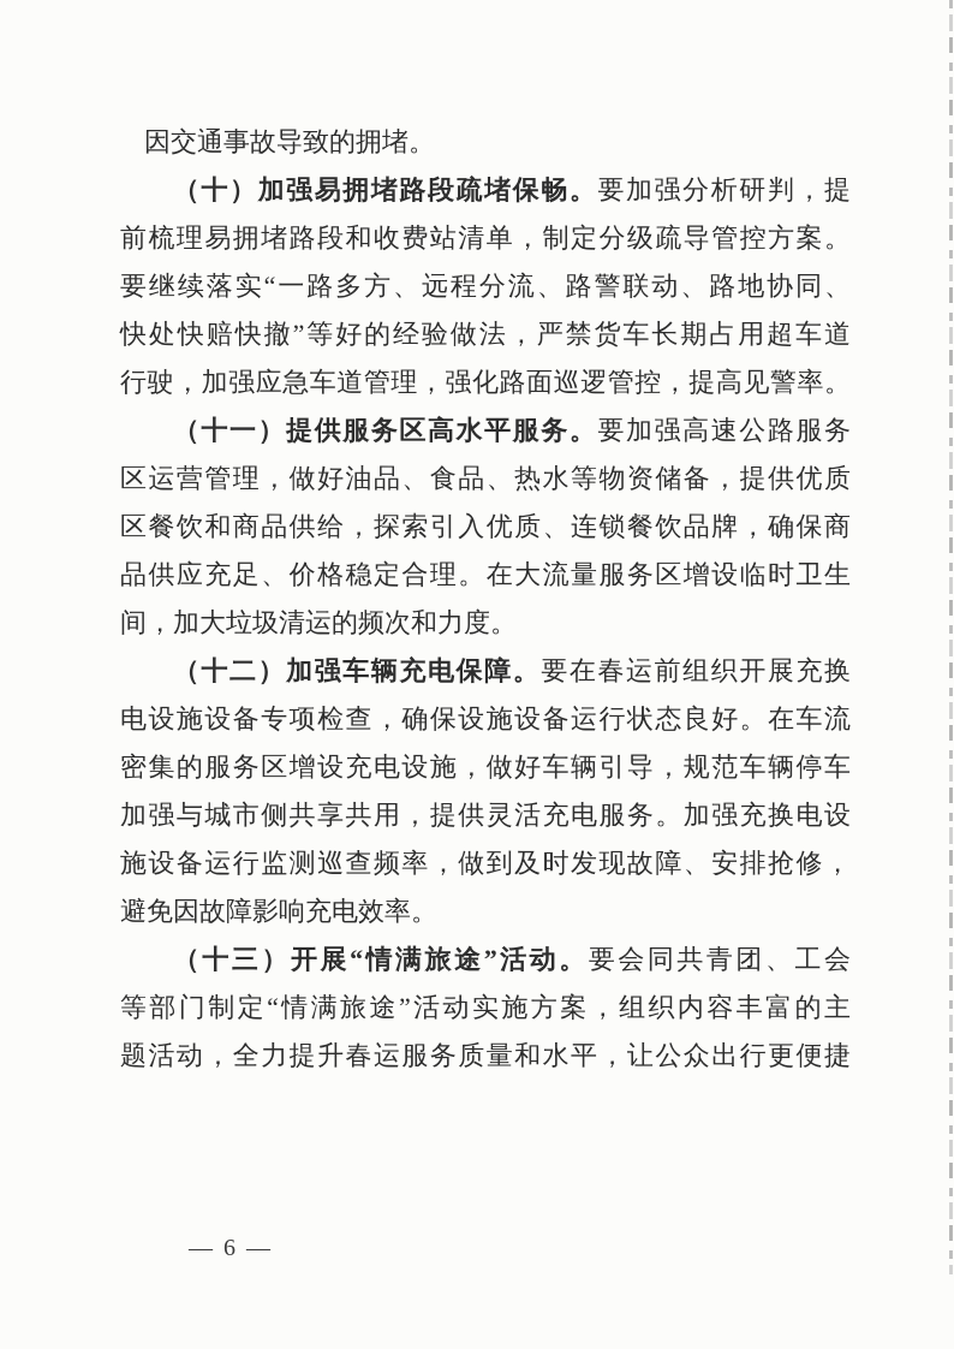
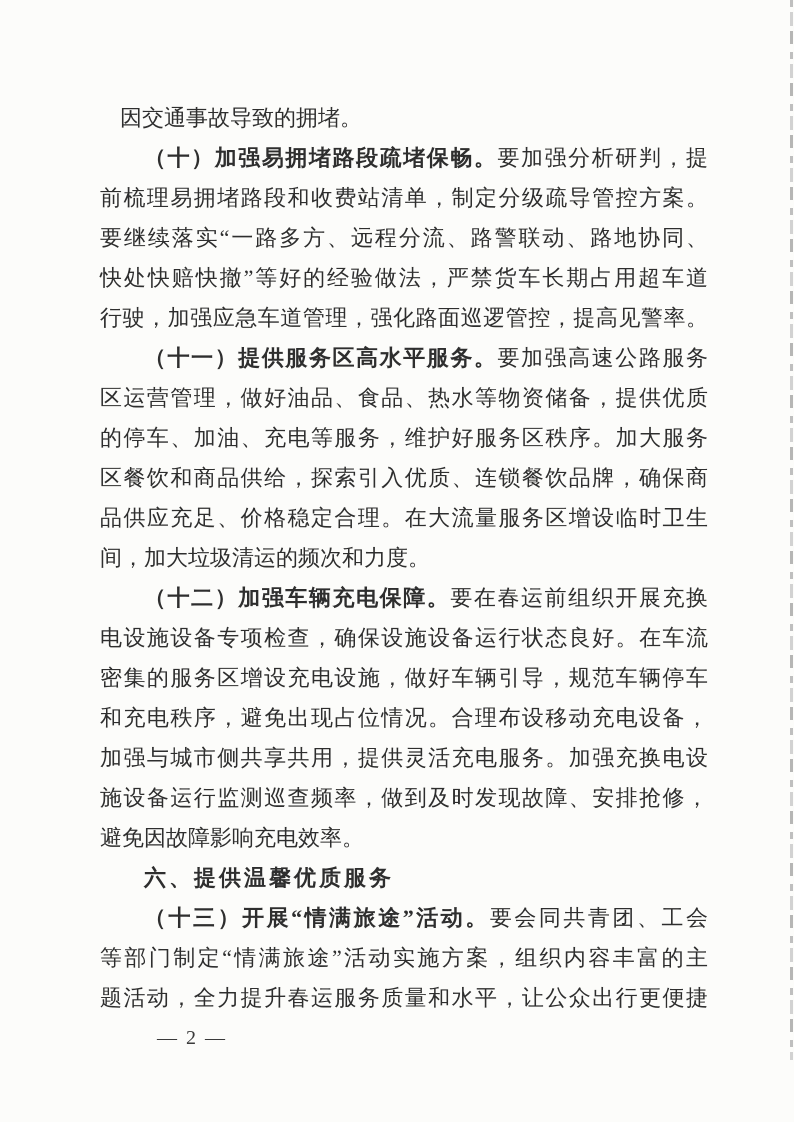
  因交通事故导致的拥堵。
  （十）加强易拥堵路段疏堵保畅。要加强分析研判，提
  前梳理易拥堵路段和收费站清单，制定分级疏导管控方案。
  要继续落实“一路多方、远程分流、路警联动、路地协同、
  快处快赔快撤”等好的经验做法，严禁货车长期占用超车道
  行驶，加强应急车道管理，强化路面巡逻管控，提高见警率。
  （十一）提供服务区高水平服务。要加强高速公路服务
  区运营管理，做好油品、食品、热水等物资储备，提供优质
+ 的停车、加油、充电等服务，维护好服务区秩序。加大服务
  区餐饮和商品供给，探索引入优质、连锁餐饮品牌，确保商
  品供应充足、价格稳定合理。在大流量服务区增设临时卫生
  间，加大垃圾清运的频次和力度。
  （十二）加强车辆充电保障。要在春运前组织开展充换
  电设施设备专项检查，确保设施设备运行状态良好。在车流
  密集的服务区增设充电设施，做好车辆引导，规范车辆停车
+ 和充电秩序，避免出现占位情况。合理布设移动充电设备，
  加强与城市侧共享共用，提供灵活充电服务。加强充换电设
  施设备运行监测巡查频率，做到及时发现故障、安排抢修，
  避免因故障影响充电效率。
+ 六、提供温馨优质服务
  （十三）开展“情满旅途”活动。要会同共青团、工会
  等部门制定“情满旅途”活动实施方案，组织内容丰富的主
  题活动，全力提升春运服务质量和水平，让公众出行更便捷
- — 6 —
+ — 2 —
